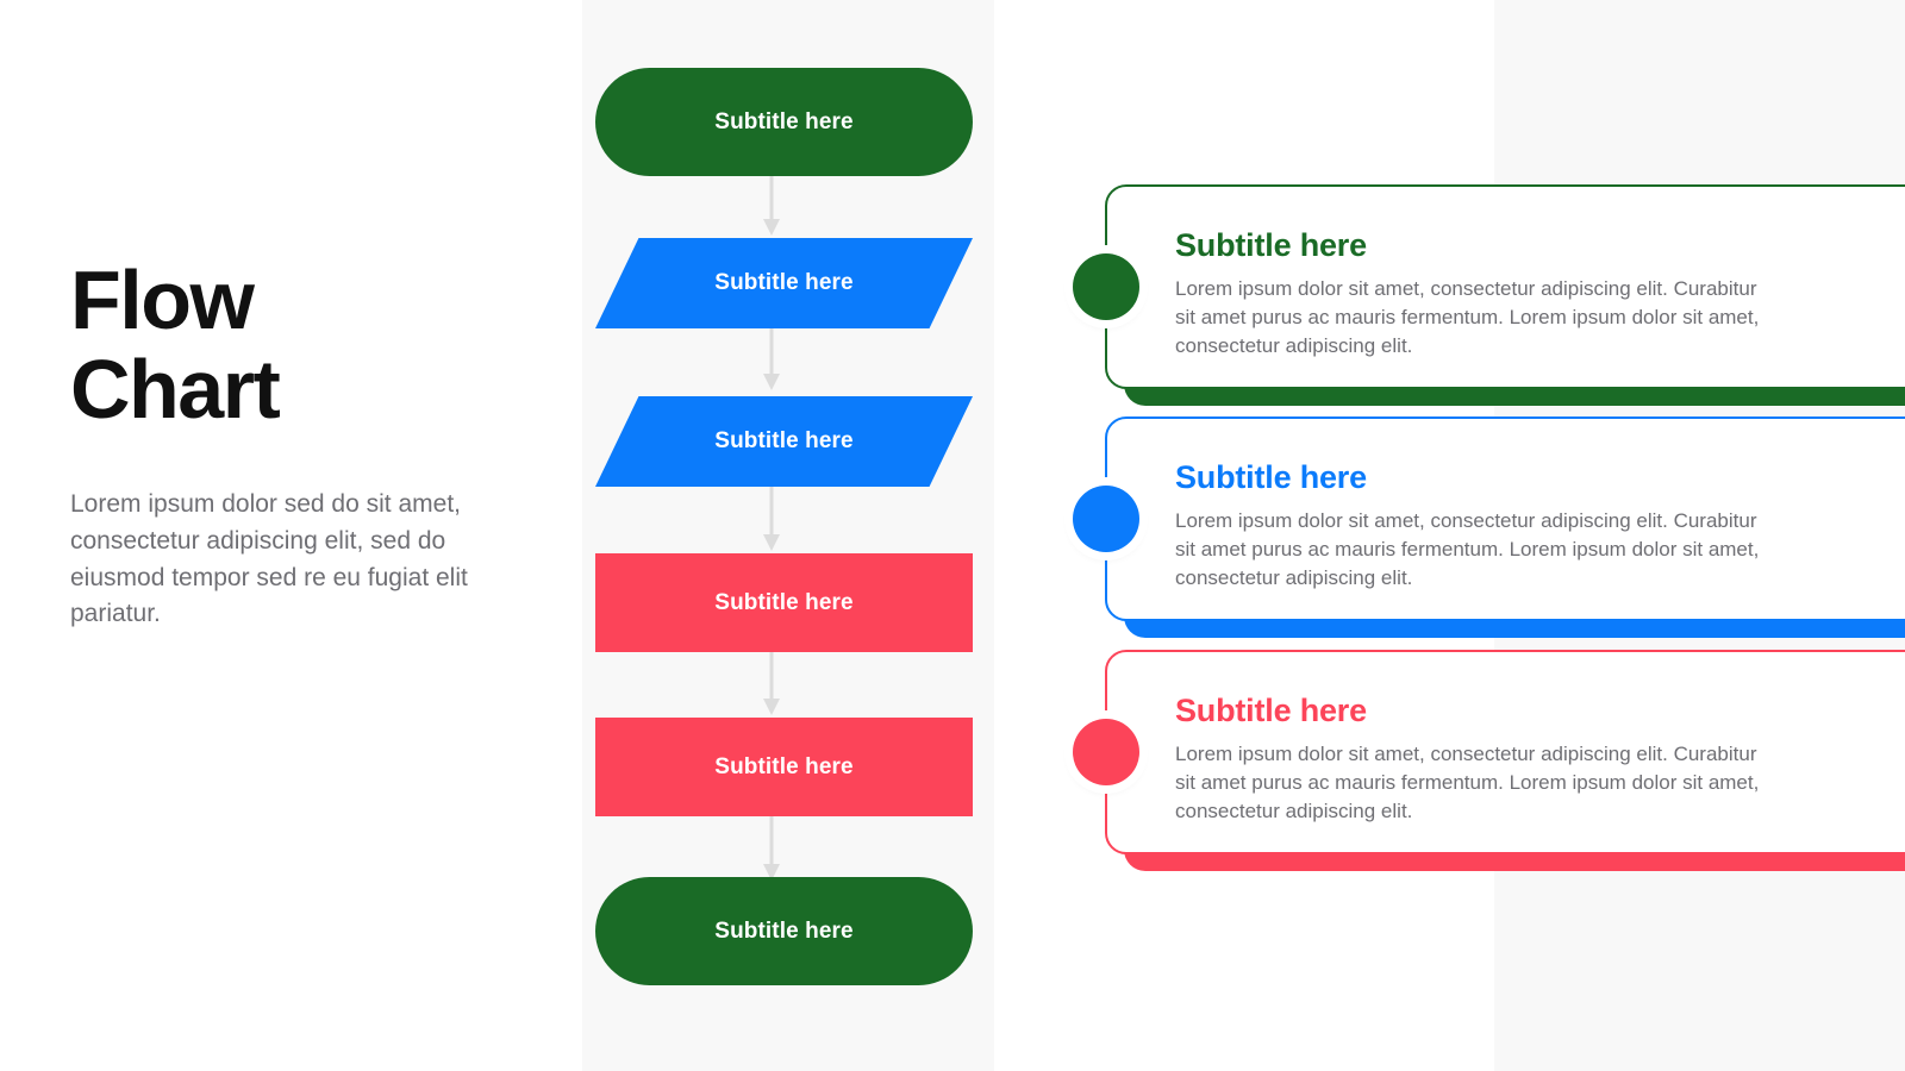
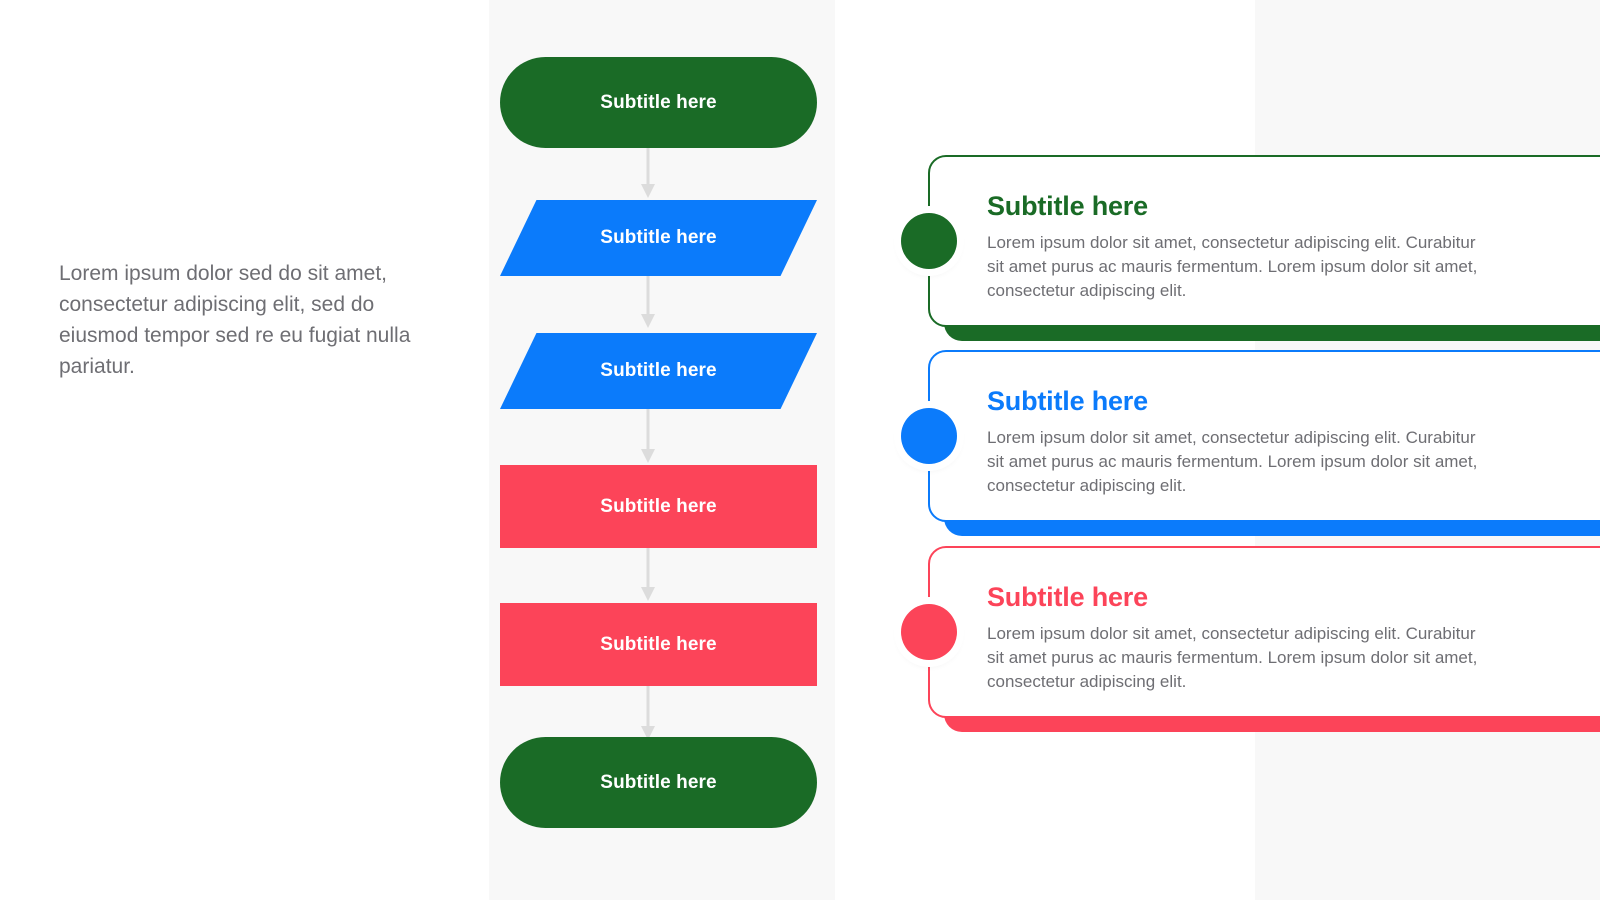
- Flow
- Chart
- Lorem ipsum dolor sed do sit amet, consectetur adipiscing elit, sed do eiusmod tempor sed re eu fugiat elit pariatur.
+ Lorem ipsum dolor sed do sit amet, consectetur adipiscing elit, sed do eiusmod tempor sed re eu fugiat nulla pariatur.
  Subtitle here
  Subtitle here
  Subtitle here
  Subtitle here
  Subtitle here
  Subtitle here
  Subtitle here
  Lorem ipsum dolor sit amet, consectetur adipiscing elit. Curabitur sit amet purus ac mauris fermentum. Lorem ipsum dolor sit amet, consectetur adipiscing elit.
  Subtitle here
  Lorem ipsum dolor sit amet, consectetur adipiscing elit. Curabitur sit amet purus ac mauris fermentum. Lorem ipsum dolor sit amet, consectetur adipiscing elit.
  Subtitle here
  Lorem ipsum dolor sit amet, consectetur adipiscing elit. Curabitur sit amet purus ac mauris fermentum. Lorem ipsum dolor sit amet, consectetur adipiscing elit.
